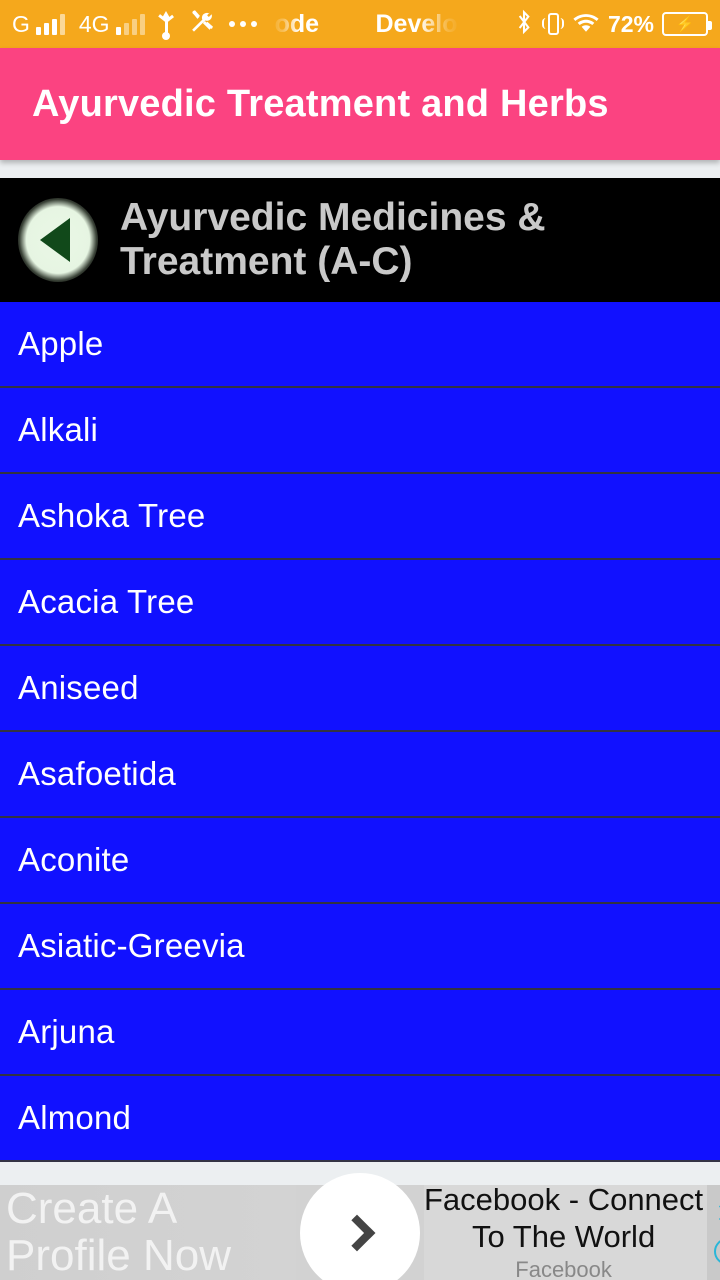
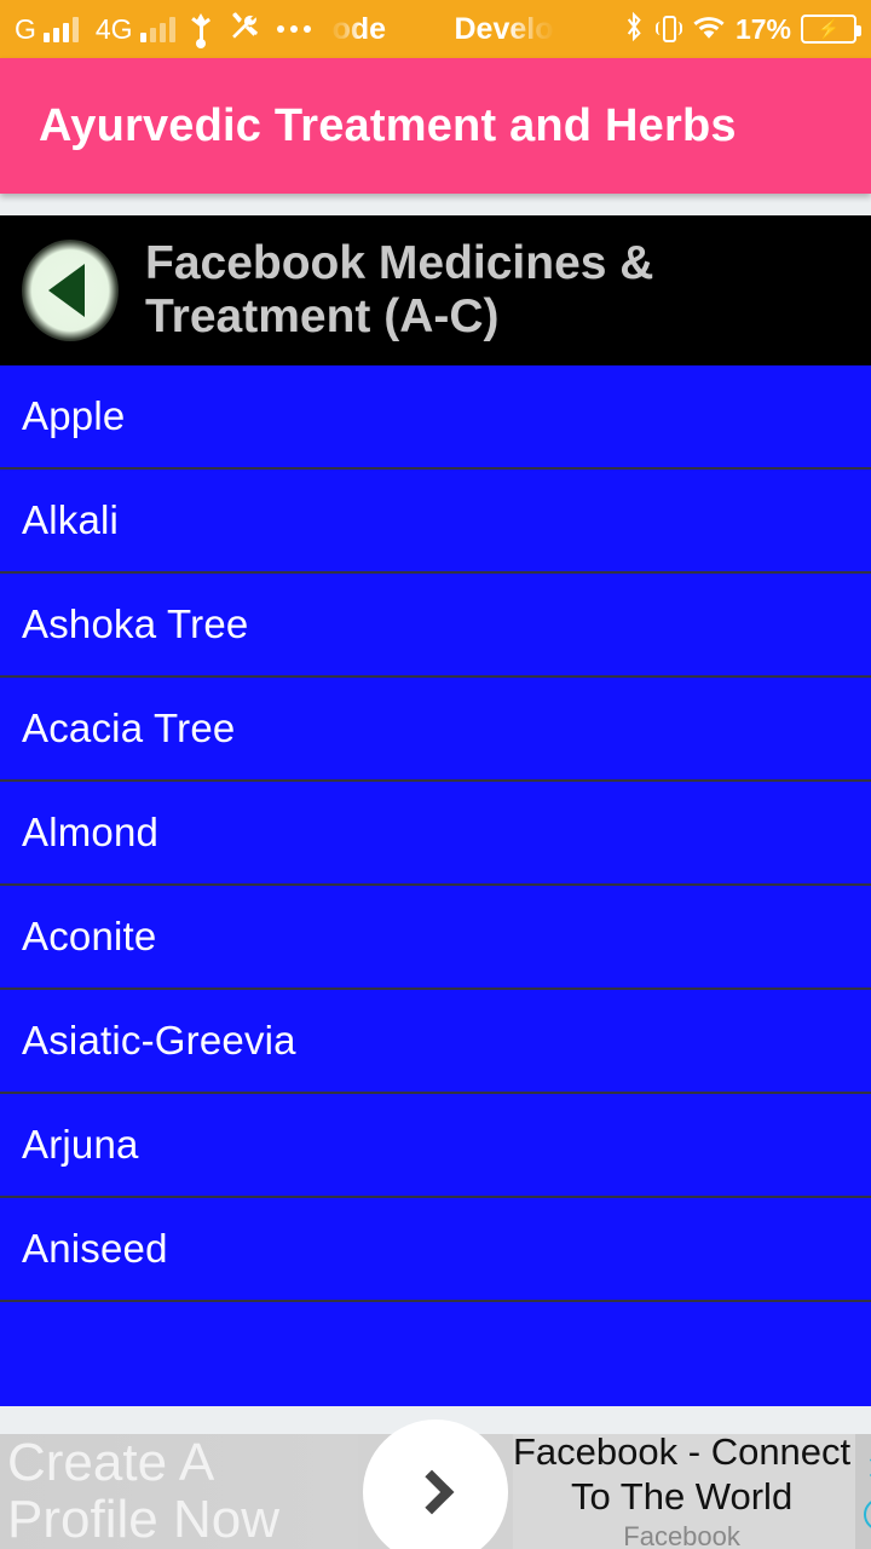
  G
  4G
  ode
  Develo
- 72%
+ 17%
  ⚡
  Ayurvedic Treatment and Herbs
- Ayurvedic Medicines & Treatment (A-C)
+ Facebook Medicines & Treatment (A-C)
  Apple
  Alkali
  Ashoka Tree
  Acacia Tree
- Aniseed
+ Almond
- Asafoetida
  Aconite
  Asiatic-Greevia
  Arjuna
- Almond
+ Aniseed
  Create A
  Profile Now
  Facebook - Connect
  To The World
  Facebook
